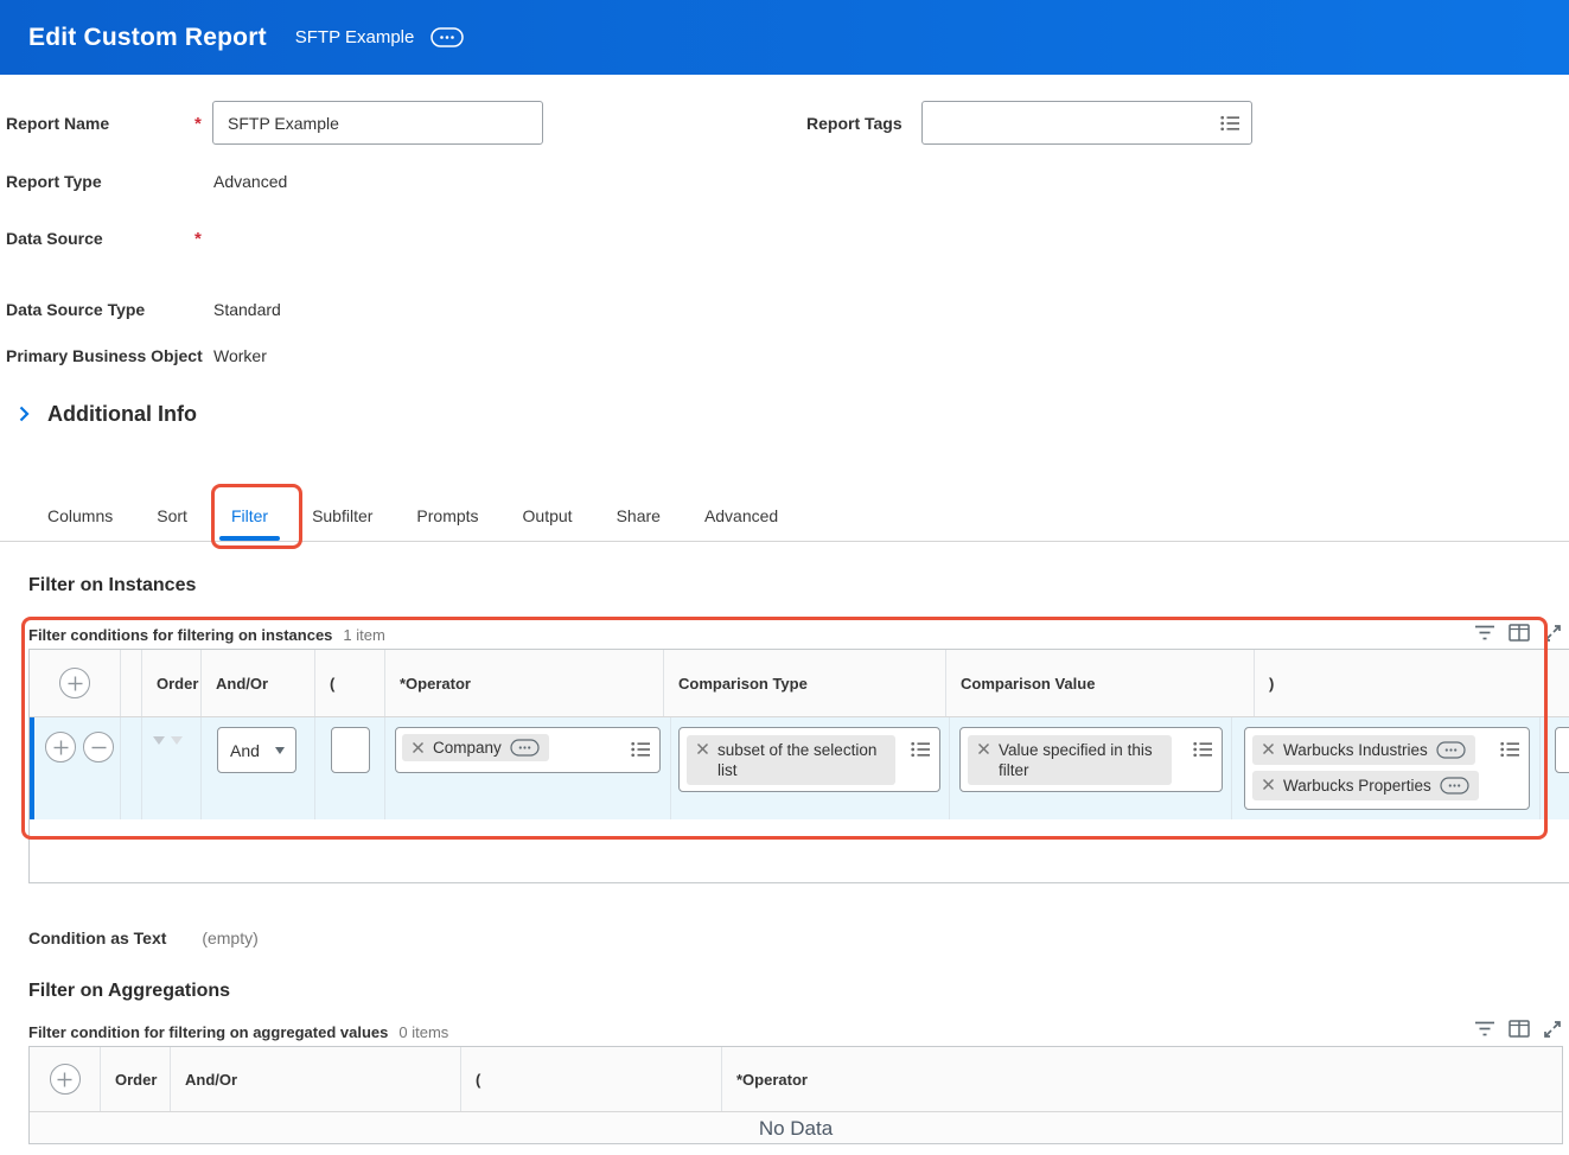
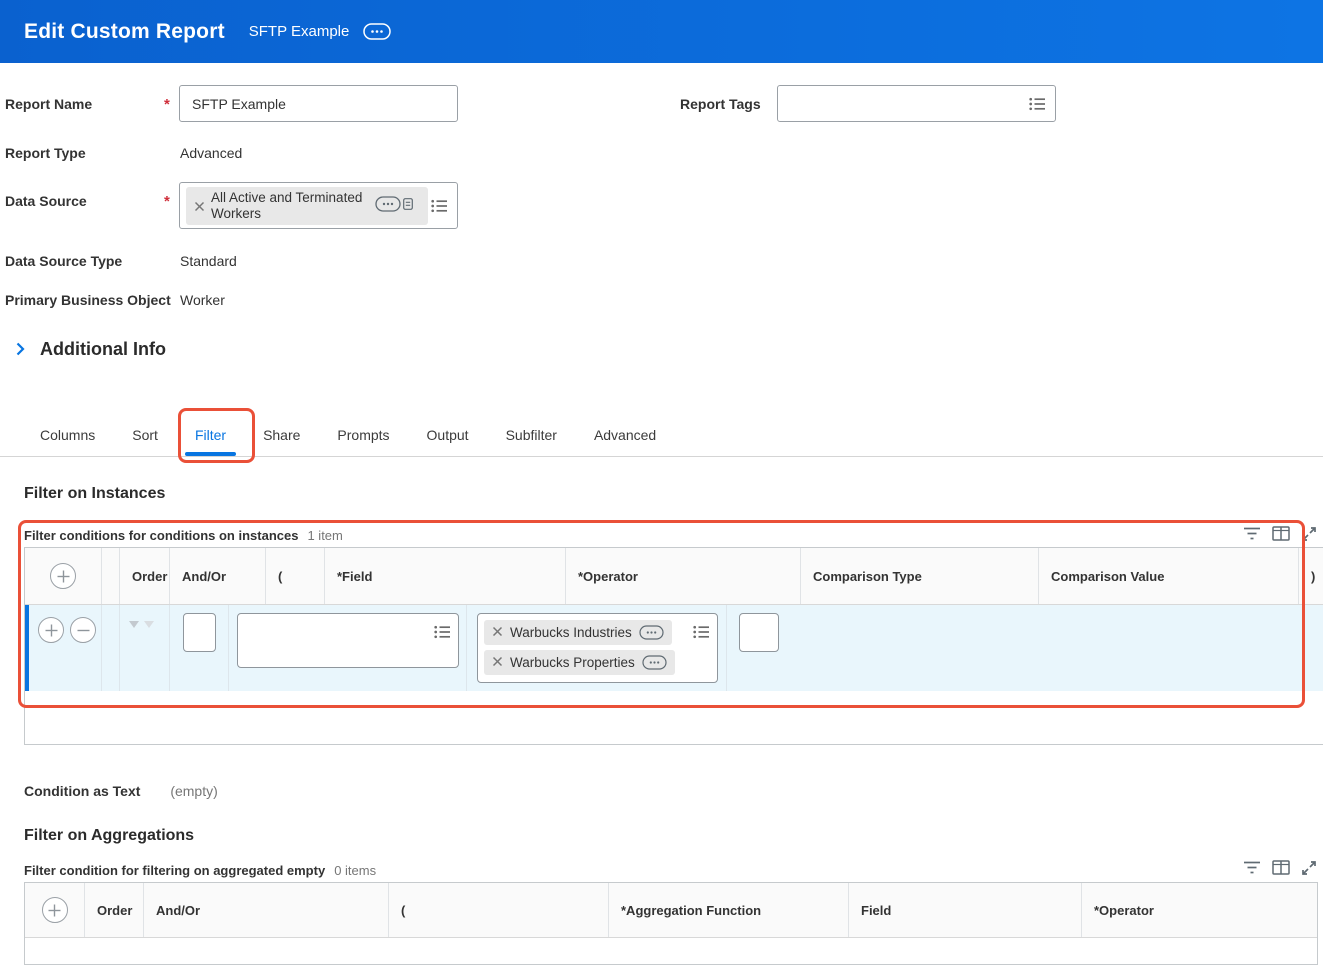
  Edit Custom Report
  SFTP Example
  Report Name
  *
  SFTP Example
  Report Tags
  Report Type
  Advanced
  Data Source
  *
+ All Active and Terminated Workers
  Data Source Type
  Standard
  Primary Business Object
  Worker
  Additional Info
  Columns
  Sort
  Filter
- Subfilter
+ Share
  Prompts
  Output
- Share
+ Subfilter
  Advanced
  Filter on Instances
- Filter conditions for filtering on instances 1 item
+ Filter conditions for conditions on instances 1 item
  Order
  And/Or
  (
+ *Field
  *Operator
  Comparison Type
  Comparison Value
  )
- And
- Company
- subset of the selection list
- Value specified in this filter
  Warbucks Industries
  Warbucks Properties
  Condition as Text (empty)
  Filter on Aggregations
- Filter condition for filtering on aggregated values 0 items
+ Filter condition for filtering on aggregated empty 0 items
  Order
  And/Or
  (
+ *Aggregation Function
+ Field
  *Operator
- No Data
